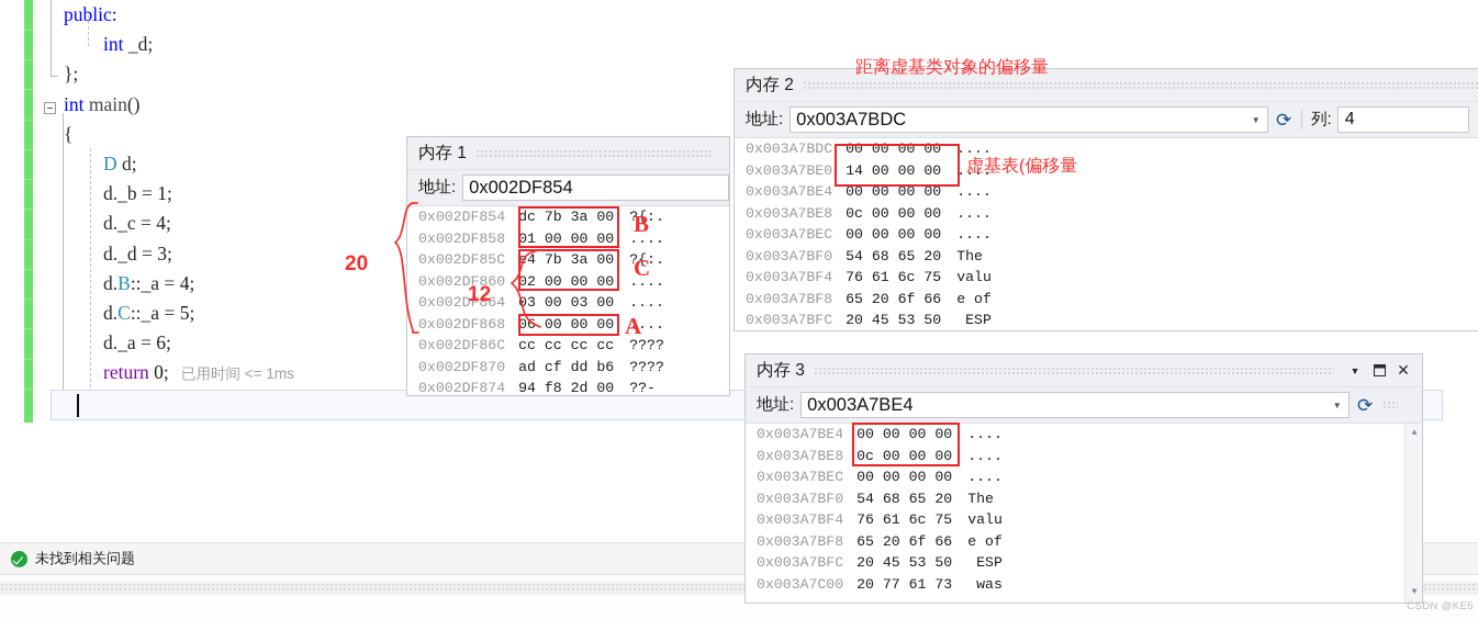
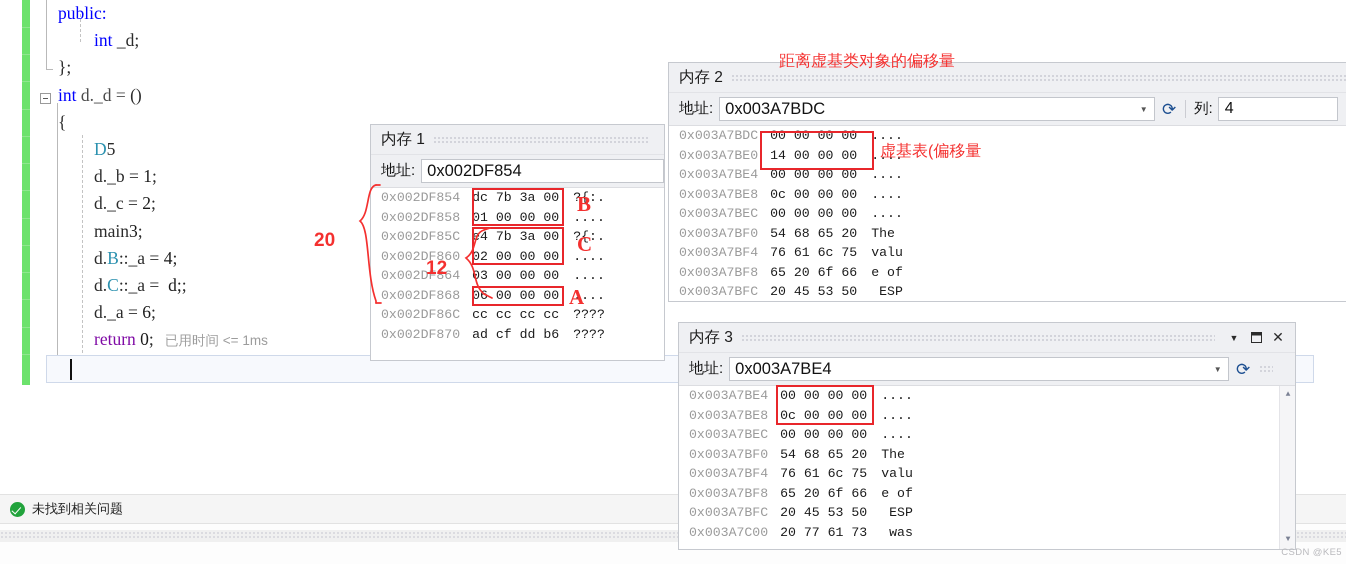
  public:
  int _d;
  };
- int main()
+ int d._d = ()
  {
- D d;
+ D5
  d._b = 1;
- d._c = 4;
+ d._c = 2;
- d._d = 3;
+ main3;
  d.B::_a = 4;
- d.C::_a = 5;
+ d.C::_a = d;;
  d._a = 6;
  return 0; 已用时间 <= 1ms
  未找到相关问题
  内存 1
  地址:
  0x002DF854
  0x002DF854
  dc 7b 3a 00
  ?{:.
  0x002DF858
  01 00 00 00
  ....
  0x002DF85C
  4 7b 3a 00
  ?{:.
  0x002DF860
  02 00 00 00
  ....
  0x002DF864
- 03 00 03 00
+ 03 00 00 00
  ....
  0x002DF868
  06 00 00 00
  ....
  0x002DF86C
  cc cc cc cc
  ????
  0x002DF870
  ad cf dd b6
  ????
- 0x002DF874
- 94 f8 2d 00
- ??-
  内存 2
  地址:
  0x003A7BDC
  ▼
  ⟳
  列:
  4
  0x003A7BDC
  00 00 00 00
  ....
  0x003A7BE0
  14 00 00 00
  ....
  0x003A7BE4
  00 00 00 00
  ....
  0x003A7BE8
  0c 00 00 00
  ....
  0x003A7BEC
  00 00 00 00
  ....
  0x003A7BF0
  54 68 65 20
  The
  0x003A7BF4
  76 61 6c 75
  valu
  0x003A7BF8
  65 20 6f 66
  e of
  0x003A7BFC
  20 45 53 50
  ESP
  内存 3
  ▼
  ✕
  地址:
  0x003A7BE4
  ▼
  ⟳
  ▲
  ▼
  0x003A7BE4
  00 00 00 00
  ....
  0x003A7BE8
  0c 00 00 00
  ....
  0x003A7BEC
  00 00 00 00
  ....
  0x003A7BF0
  54 68 65 20
  The
  0x003A7BF4
  76 61 6c 75
  valu
  0x003A7BF8
  65 20 6f 66
  e of
  0x003A7BFC
  20 45 53 50
  ESP
  0x003A7C00
  20 77 61 73
  was
  B
  C
  A
  20
  12
  距离虚基类对象的偏移量
  虚基表(偏移量
  CSDN @KE5
